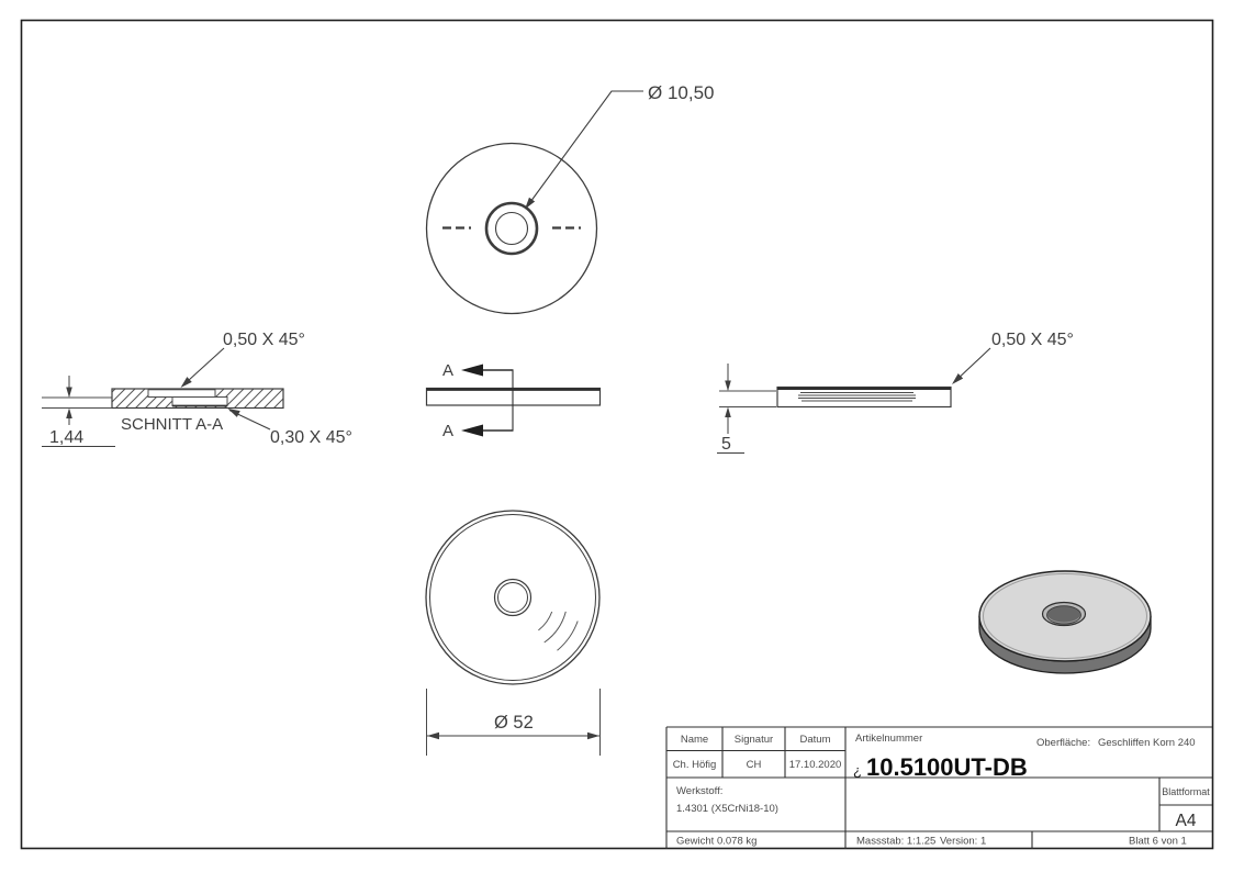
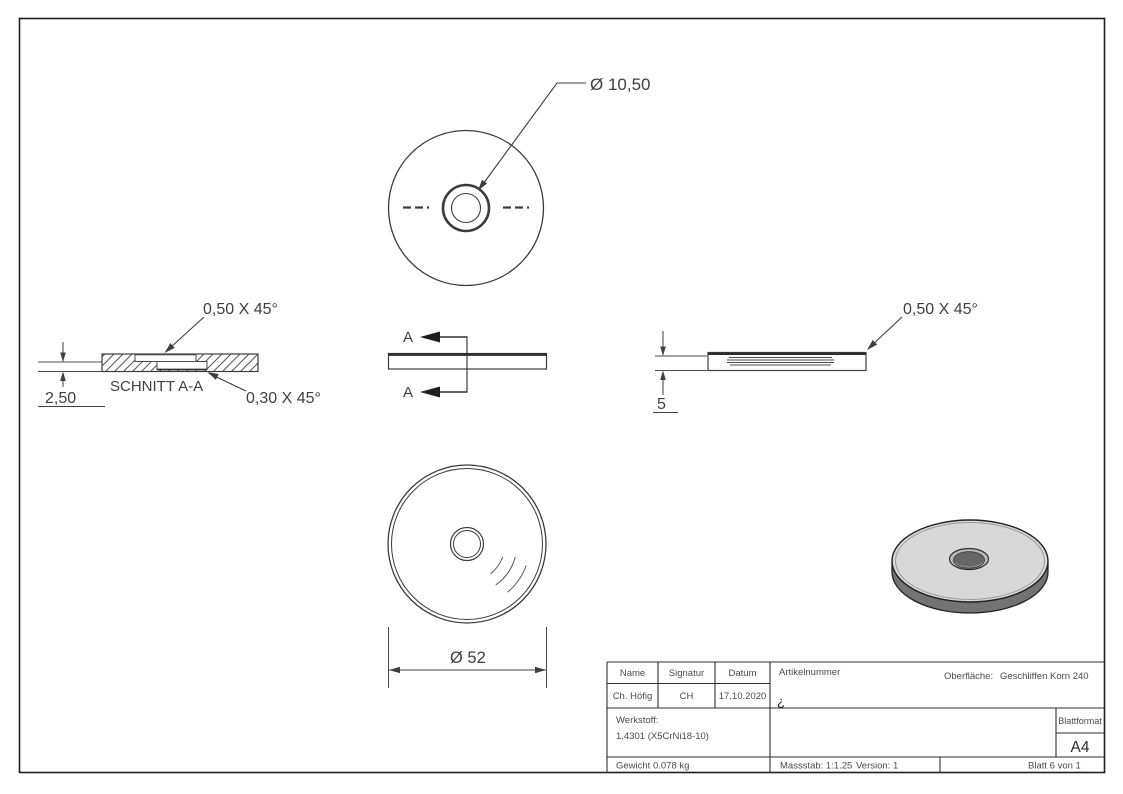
  Ø 10,50
  0,50 X 45°
  0,30 X 45°
- 1,44
+ 2,50
  SCHNITT A-A
  A
  A
  0,50 X 45°
  5
  Ø 52
  Name
  Signatur
  Datum
  Artikelnummer
  Oberfläche:
  Geschliffen Korn 240
  Ch. Höfig
  CH
  17.10.2020
  ¿
- 10.5100UT-DB
  Werkstoff:
  1.4301 (X5CrNi18-10)
  Gewicht 0.078 kg
  Massstab: 1:1.25
  Version: 1
  Blatt 6 von 1
  Blattformat
  A4
